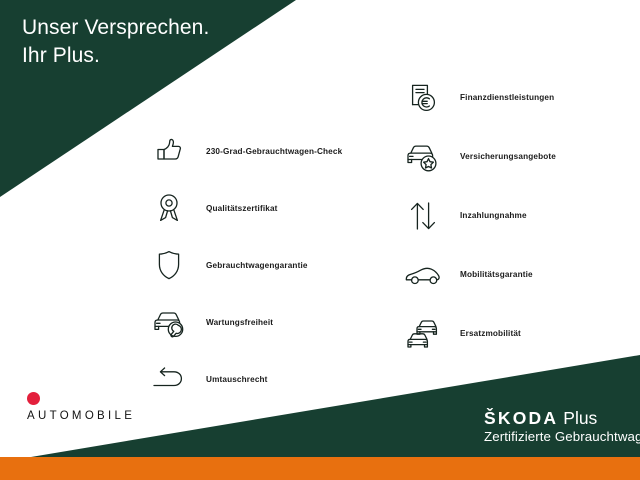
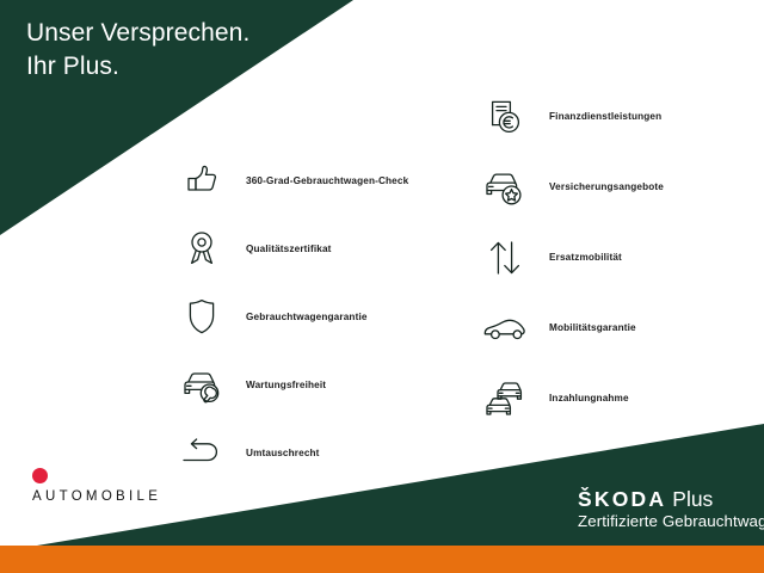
  Unser Versprechen.
  Ihr Plus.
- 230-Grad-Gebrauchtwagen-Check
+ 360-Grad-Gebrauchtwagen-Check
  Qualitätszertifikat
  Gebrauchtwagengarantie
  Wartungsfreiheit
  Umtauschrecht
  Finanzdienstleistungen
  Versicherungsangebote
- Inzahlungnahme
+ Ersatzmobilität
  Mobilitätsgarantie
- Ersatzmobilität
+ Inzahlungnahme
  AUTOMOBILE
  ŠKODA Plus
  Zertifizierte Gebrauchtwag
